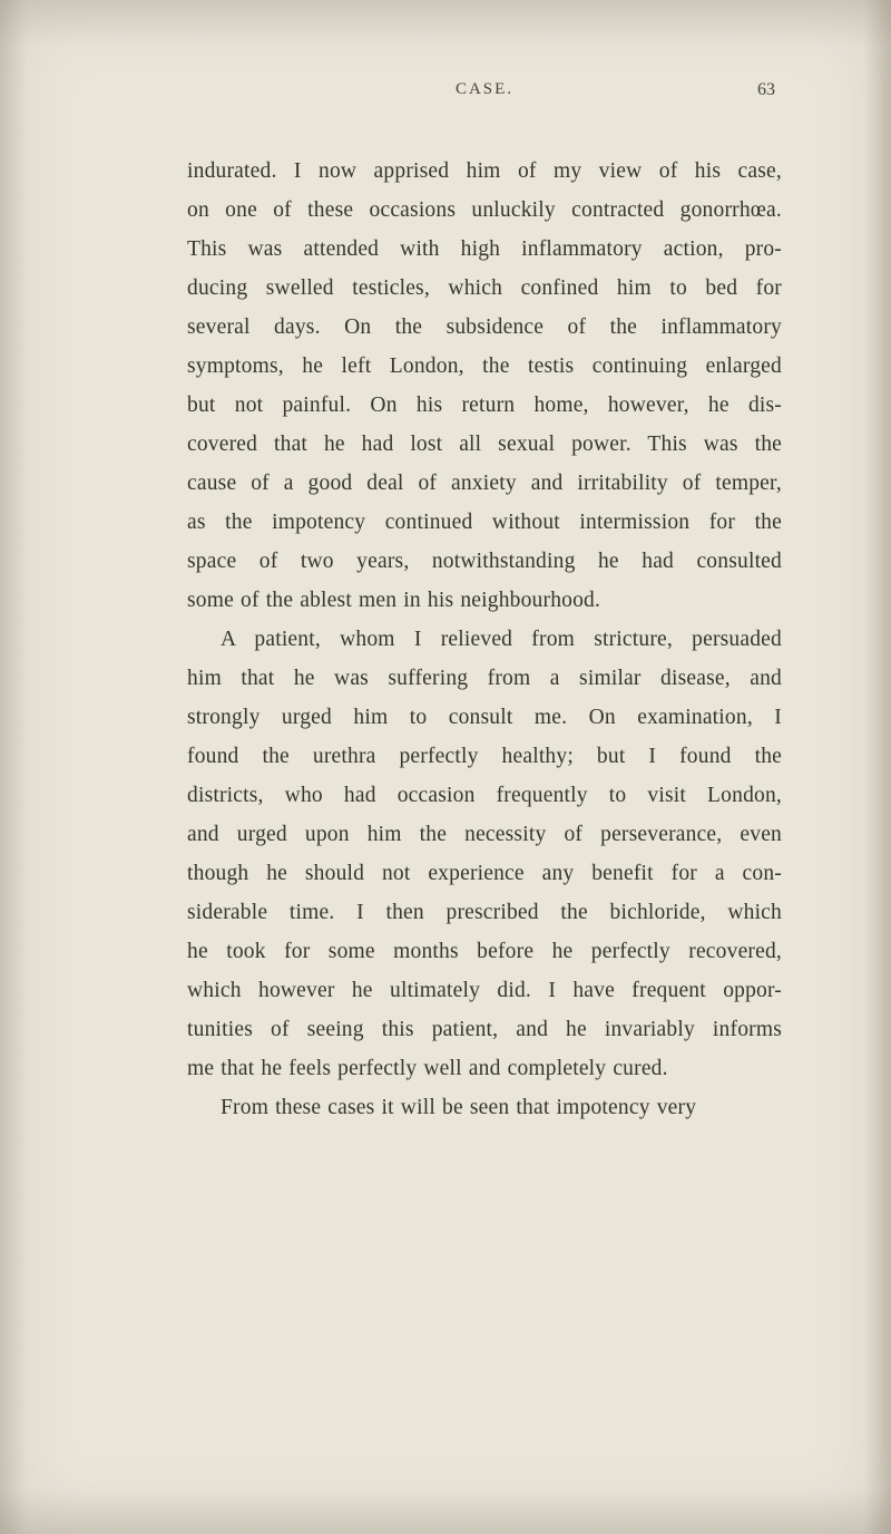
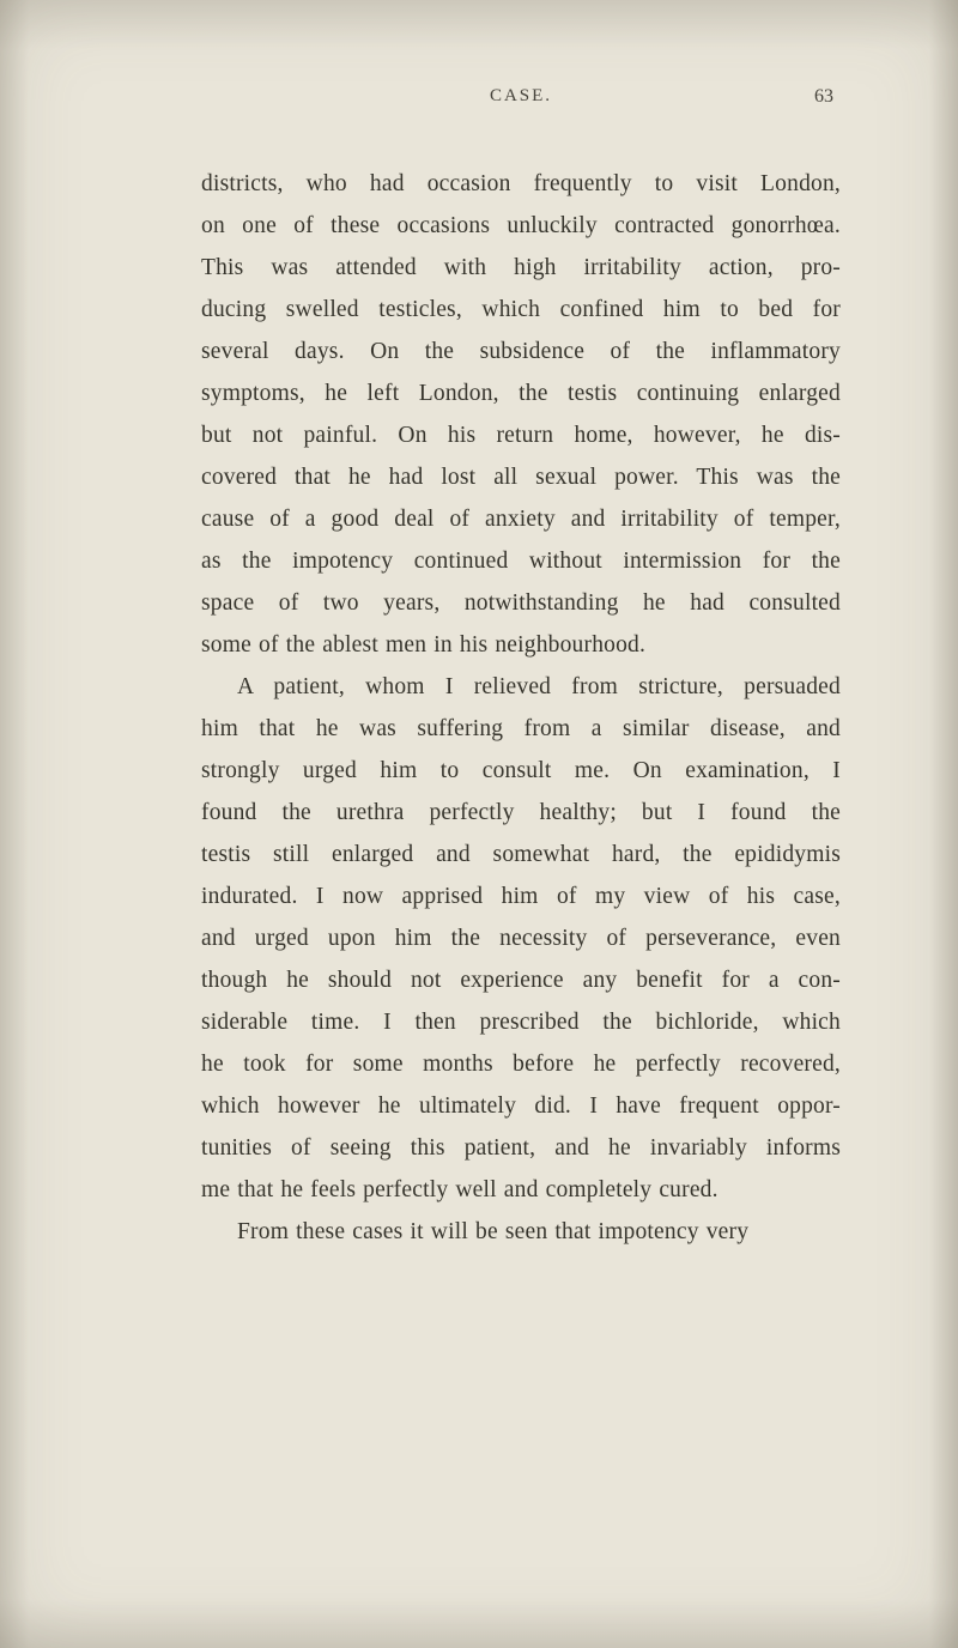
  CASE.
  63
- indurated. I now apprised him of my view of his case,
+ districts, who had occasion frequently to visit London,
  on one of these occasions unluckily contracted gonorrhœa.
- This was attended with high inflammatory action, pro-
+ This was attended with high irritability action, pro-
  ducing swelled testicles, which confined him to bed for
  several days. On the subsidence of the inflammatory
  symptoms, he left London, the testis continuing enlarged
  but not painful. On his return home, however, he dis-
  covered that he had lost all sexual power. This was the
  cause of a good deal of anxiety and irritability of temper,
  as the impotency continued without intermission for the
  space of two years, notwithstanding he had consulted
  some of the ablest men in his neighbourhood.
  A patient, whom I relieved from stricture, persuaded
  him that he was suffering from a similar disease, and
  strongly urged him to consult me. On examination, I
  found the urethra perfectly healthy; but I found the
+ testis still enlarged and somewhat hard, the epididymis
- districts, who had occasion frequently to visit London,
+ indurated. I now apprised him of my view of his case,
  and urged upon him the necessity of perseverance, even
  though he should not experience any benefit for a con-
  siderable time. I then prescribed the bichloride, which
  he took for some months before he perfectly recovered,
  which however he ultimately did. I have frequent oppor-
  tunities of seeing this patient, and he invariably informs
  me that he feels perfectly well and completely cured.
  From these cases it will be seen that impotency very
